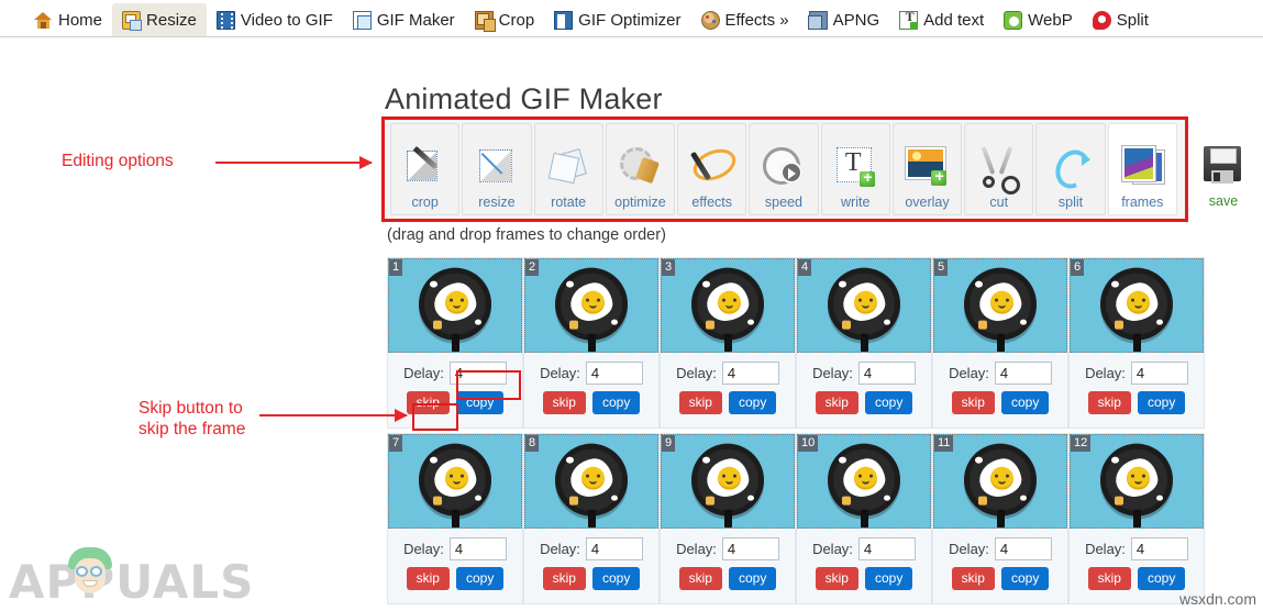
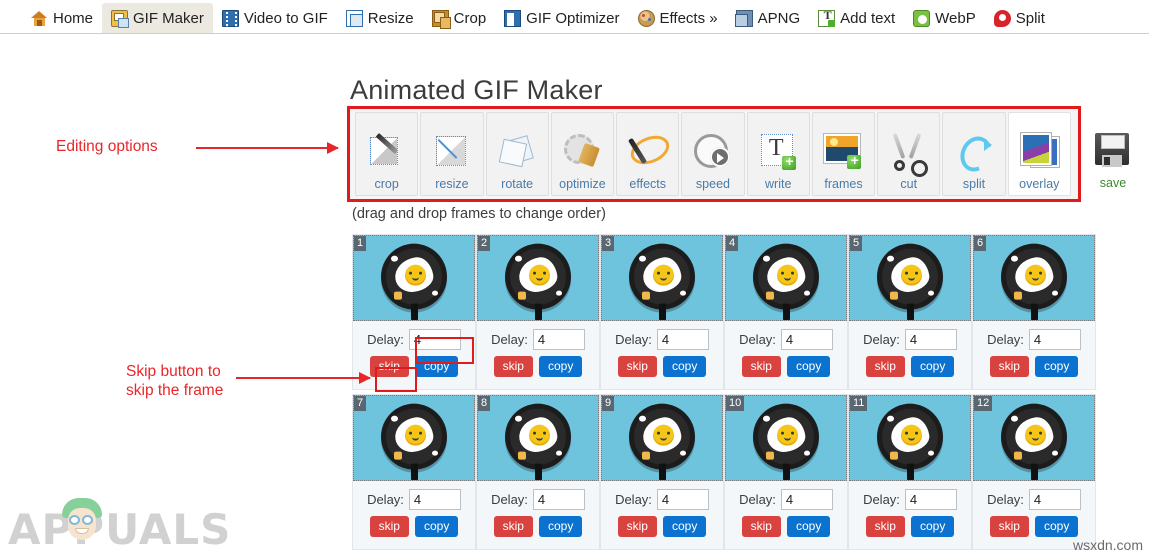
  Home
- Resize
+ GIF Maker
  Video to GIF
- GIF Maker
+ Resize
  Crop
  GIF Optimizer
  Effects »
  APNG
  Add text
  WebP
  Split
  Animated GIF Maker
  crop
  resize
  rotate
  optimize
  effects
  speed
  write
- overlay
+ frames
  cut
  split
- frames
+ overlay
  save
  (drag and drop frames to change order)
  1
  Delay:
  4
  skip
  copy
  2
  Delay:
  4
  skip
  copy
  3
  Delay:
  4
  skip
  copy
  4
  Delay:
  4
  skip
  copy
  5
  Delay:
  4
  skip
  copy
  6
  Delay:
  4
  skip
  copy
  7
  Delay:
  4
  skip
  copy
  8
  Delay:
  4
  skip
  copy
  9
  Delay:
  4
  skip
  copy
  10
  Delay:
  4
  skip
  copy
  11
  Delay:
  4
  skip
  copy
  12
  Delay:
  4
  skip
  copy
  Editing options
  Skip button to
  skip the frame
  APUALS
  wsxdn.com
